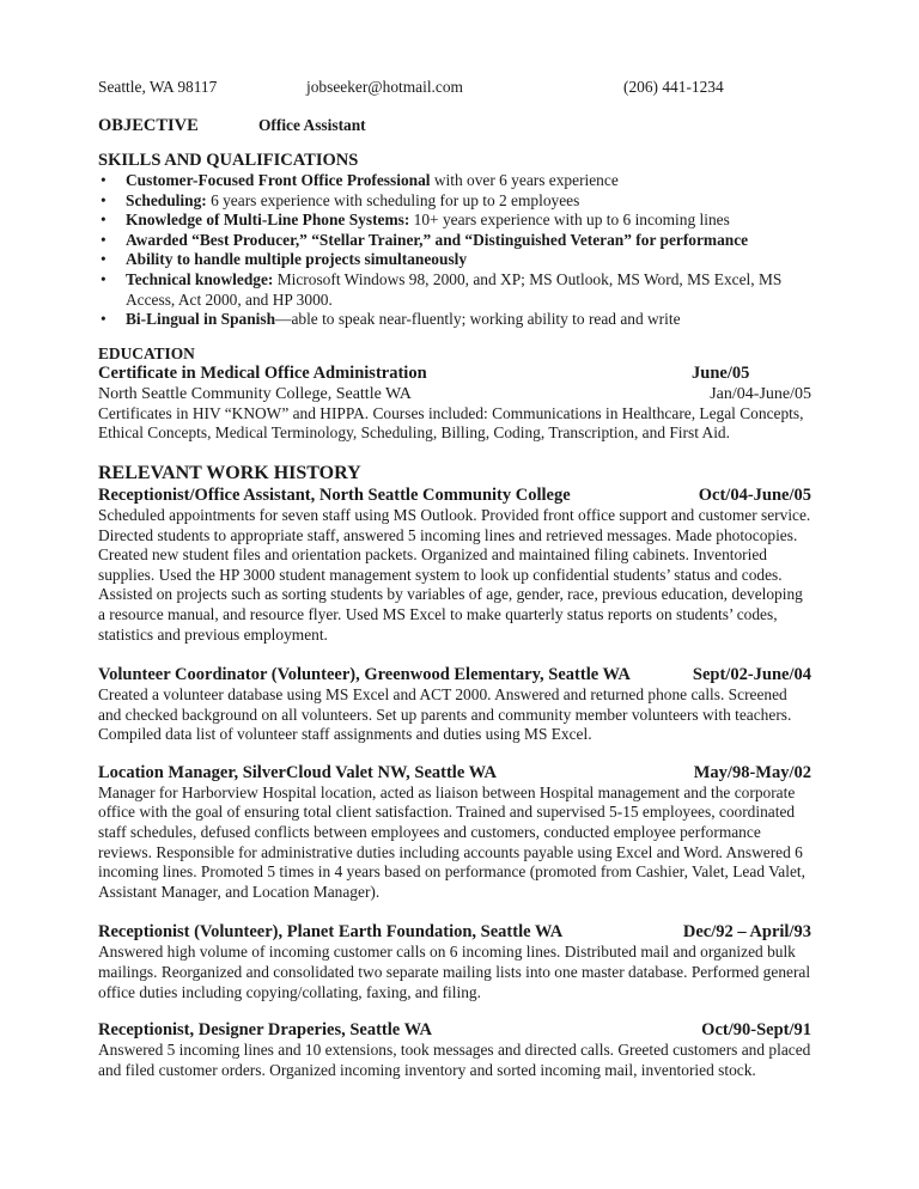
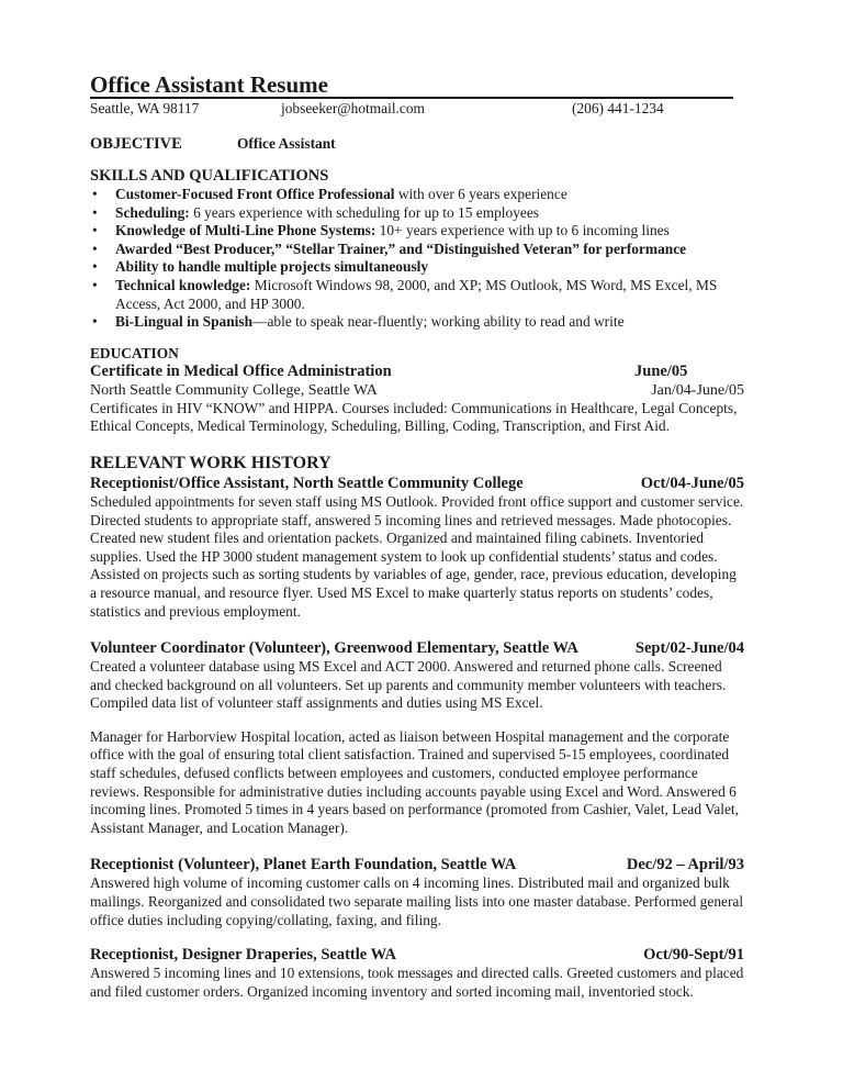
+ Office Assistant Resume
  Seattle, WA 98117
  jobseeker@hotmail.com
  (206) 441-1234
  OBJECTIVE
  Office Assistant
  SKILLS AND QUALIFICATIONS
  •
  Customer-Focused Front Office Professional with over 6 years experience
  •
- Scheduling: 6 years experience with scheduling for up to 2 employees
+ Scheduling: 6 years experience with scheduling for up to 15 employees
  •
  Knowledge of Multi-Line Phone Systems: 10+ years experience with up to 6 incoming lines
  •
  Awarded “Best Producer,” “Stellar Trainer,” and “Distinguished Veteran” for performance
  •
  Ability to handle multiple projects simultaneously
  •
  Technical knowledge: Microsoft Windows 98, 2000, and XP; MS Outlook, MS Word, MS Excel, MS Access, Act 2000, and HP 3000.
  •
  Bi-Lingual in Spanish—able to speak near-fluently; working ability to read and write
  EDUCATION
  Certificate in Medical Office Administration
  June/05
  North Seattle Community College, Seattle WA
  Jan/04-June/05
  Certificates in HIV “KNOW” and HIPPA. Courses included: Communications in Healthcare, Legal Concepts, Ethical Concepts, Medical Terminology, Scheduling, Billing, Coding, Transcription, and First Aid.
  RELEVANT WORK HISTORY
  Receptionist/Office Assistant, North Seattle Community College
  Oct/04-June/05
  Scheduled appointments for seven staff using MS Outlook. Provided front office support and customer service. Directed students to appropriate staff, answered 5 incoming lines and retrieved messages. Made photocopies. Created new student files and orientation packets. Organized and maintained filing cabinets. Inventoried supplies. Used the HP 3000 student management system to look up confidential students’ status and codes. Assisted on projects such as sorting students by variables of age, gender, race, previous education, developing a resource manual, and resource flyer. Used MS Excel to make quarterly status reports on students’ codes, statistics and previous employment.
  Volunteer Coordinator (Volunteer), Greenwood Elementary, Seattle WA
  Sept/02-June/04
  Created a volunteer database using MS Excel and ACT 2000. Answered and returned phone calls. Screened and checked background on all volunteers. Set up parents and community member volunteers with teachers. Compiled data list of volunteer staff assignments and duties using MS Excel.
- Location Manager, SilverCloud Valet NW, Seattle WA
- May/98-May/02
  Manager for Harborview Hospital location, acted as liaison between Hospital management and the corporate office with the goal of ensuring total client satisfaction. Trained and supervised 5-15 employees, coordinated staff schedules, defused conflicts between employees and customers, conducted employee performance reviews. Responsible for administrative duties including accounts payable using Excel and Word. Answered 6 incoming lines. Promoted 5 times in 4 years based on performance (promoted from Cashier, Valet, Lead Valet, Assistant Manager, and Location Manager).
  Receptionist (Volunteer), Planet Earth Foundation, Seattle WA
  Dec/92 – April/93
- Answered high volume of incoming customer calls on 6 incoming lines. Distributed mail and organized bulk mailings. Reorganized and consolidated two separate mailing lists into one master database. Performed general office duties including copying/collating, faxing, and filing.
+ Answered high volume of incoming customer calls on 4 incoming lines. Distributed mail and organized bulk mailings. Reorganized and consolidated two separate mailing lists into one master database. Performed general office duties including copying/collating, faxing, and filing.
  Receptionist, Designer Draperies, Seattle WA
  Oct/90-Sept/91
  Answered 5 incoming lines and 10 extensions, took messages and directed calls. Greeted customers and placed and filed customer orders. Organized incoming inventory and sorted incoming mail, inventoried stock.
